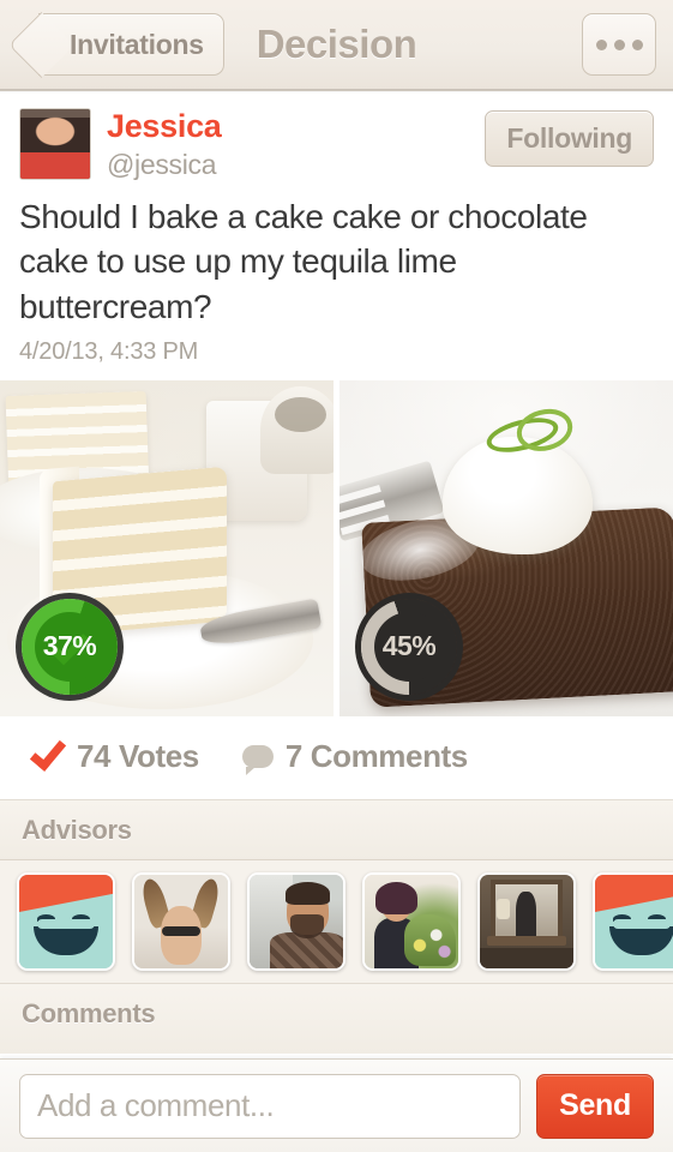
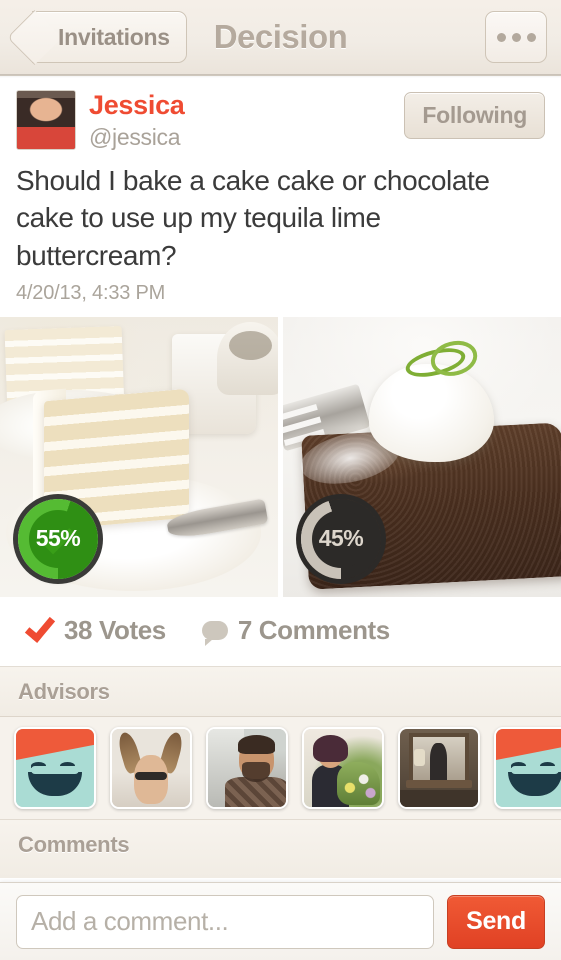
  Invitations
  Decision
  Jessica
  @jessica
  Following
  Should I bake a cake cake or chocolate cake to use up my tequila lime buttercream?
  4/20/13, 4:33 PM
- 37%
+ 55%
  45%
- 74 Votes
+ 38 Votes
  7 Comments
  Advisors
  Comments
  Add a comment...
  Send
